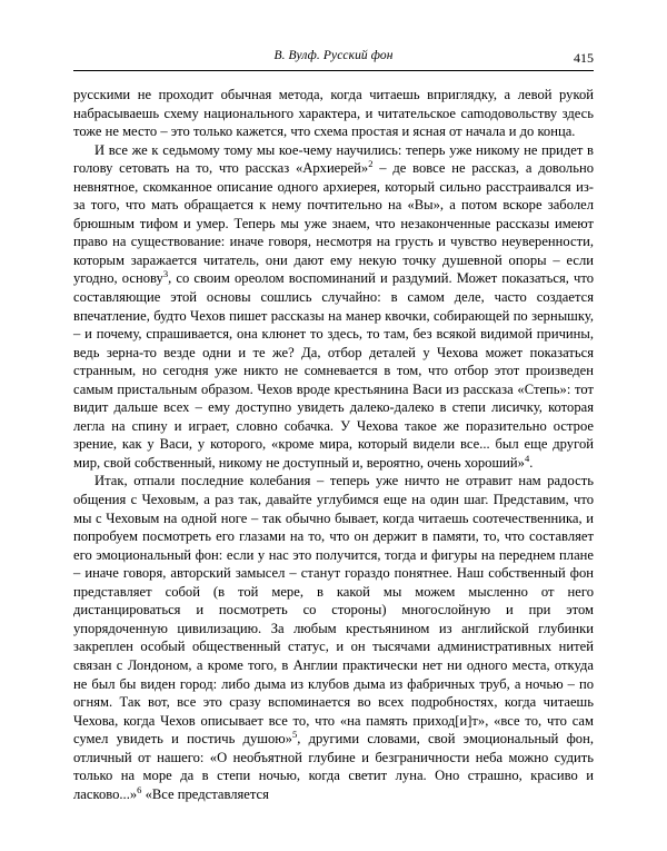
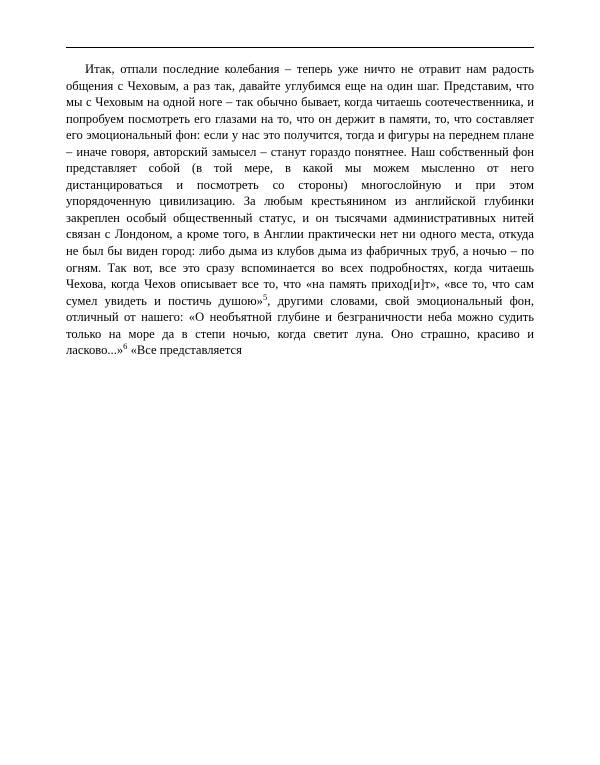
- В. Вулф. Русский фон
- 415
- русскими не проходит обычная метода, когда читаешь вприглядку, а левой рукой набрасываешь схему национального характера, и читательское са­mодовольству здесь тоже не место – это только кажется, что схема простая и ясная от начала и до конца.
- И все же к седьмому тому мы кое-чему научились: теперь уже никому не придет в голову сетовать на то, что рассказ «Архиерей»2 – де вовсе не рас­сказ, а довольно невнятное, скомканное описание одного архиерея, который сильно расстраивался из-за того, что мать обращается к нему почтительно на «Вы», а потом вскоре заболел брюшным тифом и умер. Теперь мы уже знаем, что незаконченные рассказы имеют право на существование: иначе говоря, несмотря на грусть и чувство неуверенности, которым заражается читатель, они дают ему некую точку душевной опоры – если угодно, основу3, со своим ореолом воспоминаний и раздумий. Может показаться, что составляющие этой основы сошлись случайно: в самом деле, часто создается впечатление, будто Чехов пишет рассказы на манер квочки, собирающей по зернышку, – и почему, спрашивается, она клюнет то здесь, то там, без всякой видимой при­чины, ведь зерна-то везде одни и те же? Да, отбор деталей у Чехова может показаться странным, но сегодня уже никто не сомневается в том, что от­бор этот произведен самым пристальным образом. Чехов вроде крестьянина Васи из рассказа «Степь»: тот видит дальше всех – ему доступно увидеть да­леко-далеко в степи лисичку, которая легла на спину и играет, словно собач­ка. У Чехова такое же поразительно острое зрение, как у Васи, у которого, «кроме мира, который видели все... был еще другой мир, свой собственный, никому не доступный и, вероятно, очень хороший»4.
  Итак, отпали последние колебания – теперь уже ничто не отравит нам радость общения с Чеховым, а раз так, давайте углубимся еще на один шаг. Представим, что мы с Чеховым на одной ноге – так обычно бывает, когда читаешь соотечественника, и попробуем посмотреть его глазами на то, что он держит в памяти, то, что составляет его эмоциональный фон: если у нас это получится, тогда и фигуры на переднем плане – иначе говоря, авторский замысел – станут гораздо понятнее. Наш собственный фон представляет собой (в той мере, в какой мы можем мысленно от него дистанцироваться и посмотреть со стороны) многослойную и при этом упорядоченную цивили­зацию. За любым крестьянином из английской глубинки закреплен особый общественный статус, и он тысячами административных нитей связан с Лондоном, а кроме того, в Англии практически нет ни одного места, отку­да не был бы виден город: либо дыма из клубов дыма из фабрич­ных труб, а ночью – по огням. Так вот, все это сразу вспоминается во всех подробностях, когда читаешь Чехова, когда Чехов описывает все то, что «на память приход[и]т», «все то, что сам сумел увидеть и постичь душою»5, другими словами, свой эмоциональный фон, отличный от нашего: «О необъятной глу­бине и безграничности неба можно судить только на море да в степи ночью, когда светит луна. Оно страшно, красиво и ласково...»6 «Все представляется
